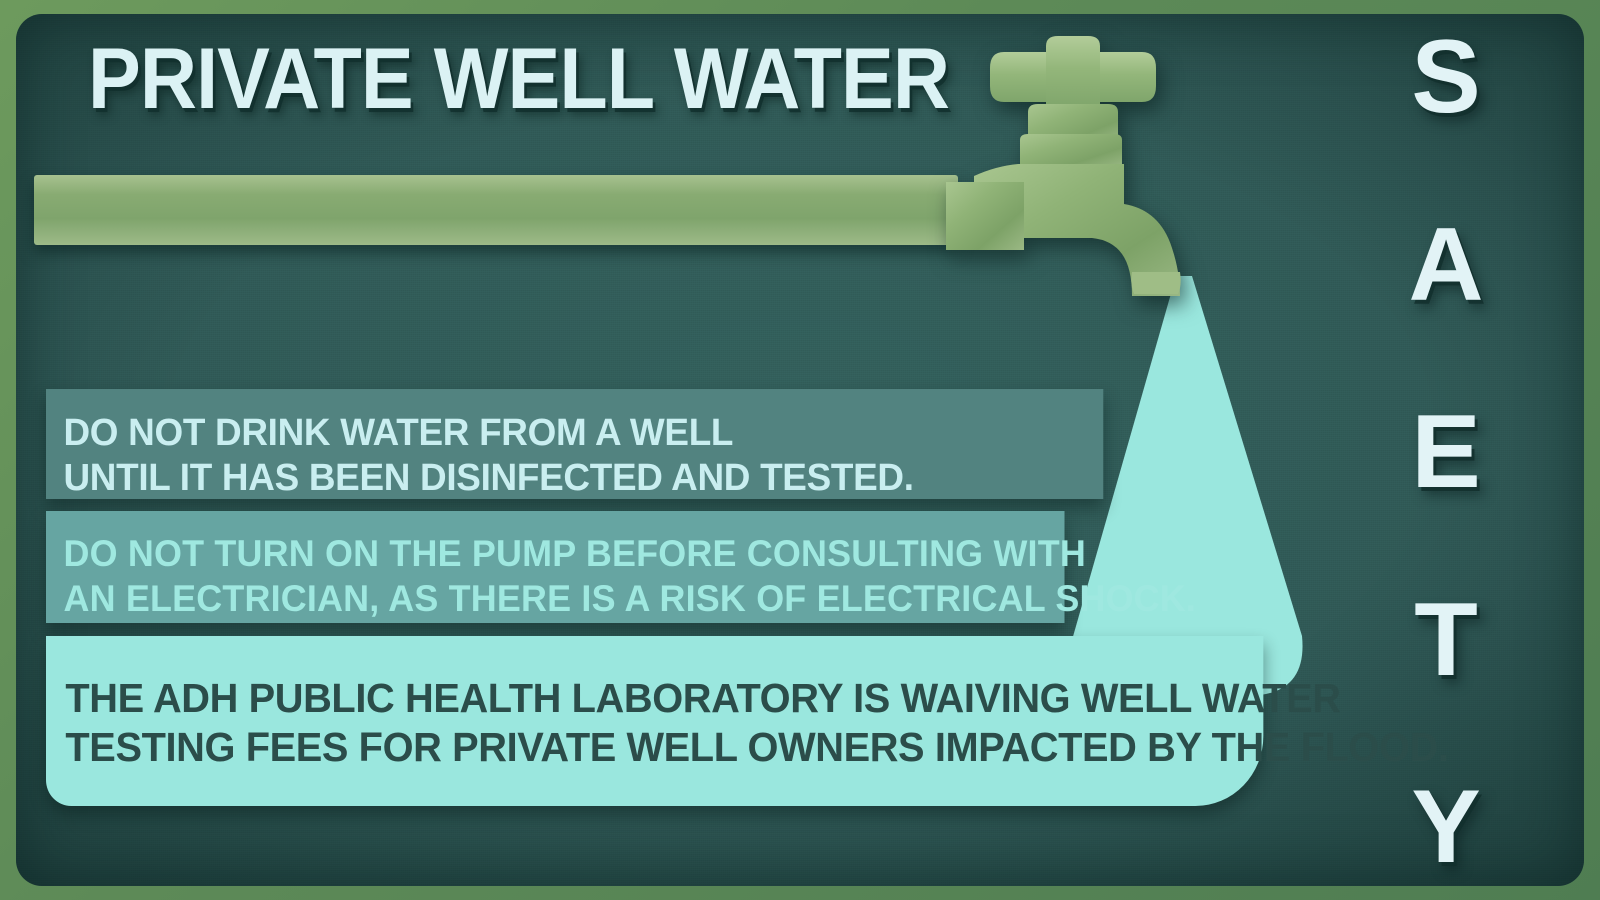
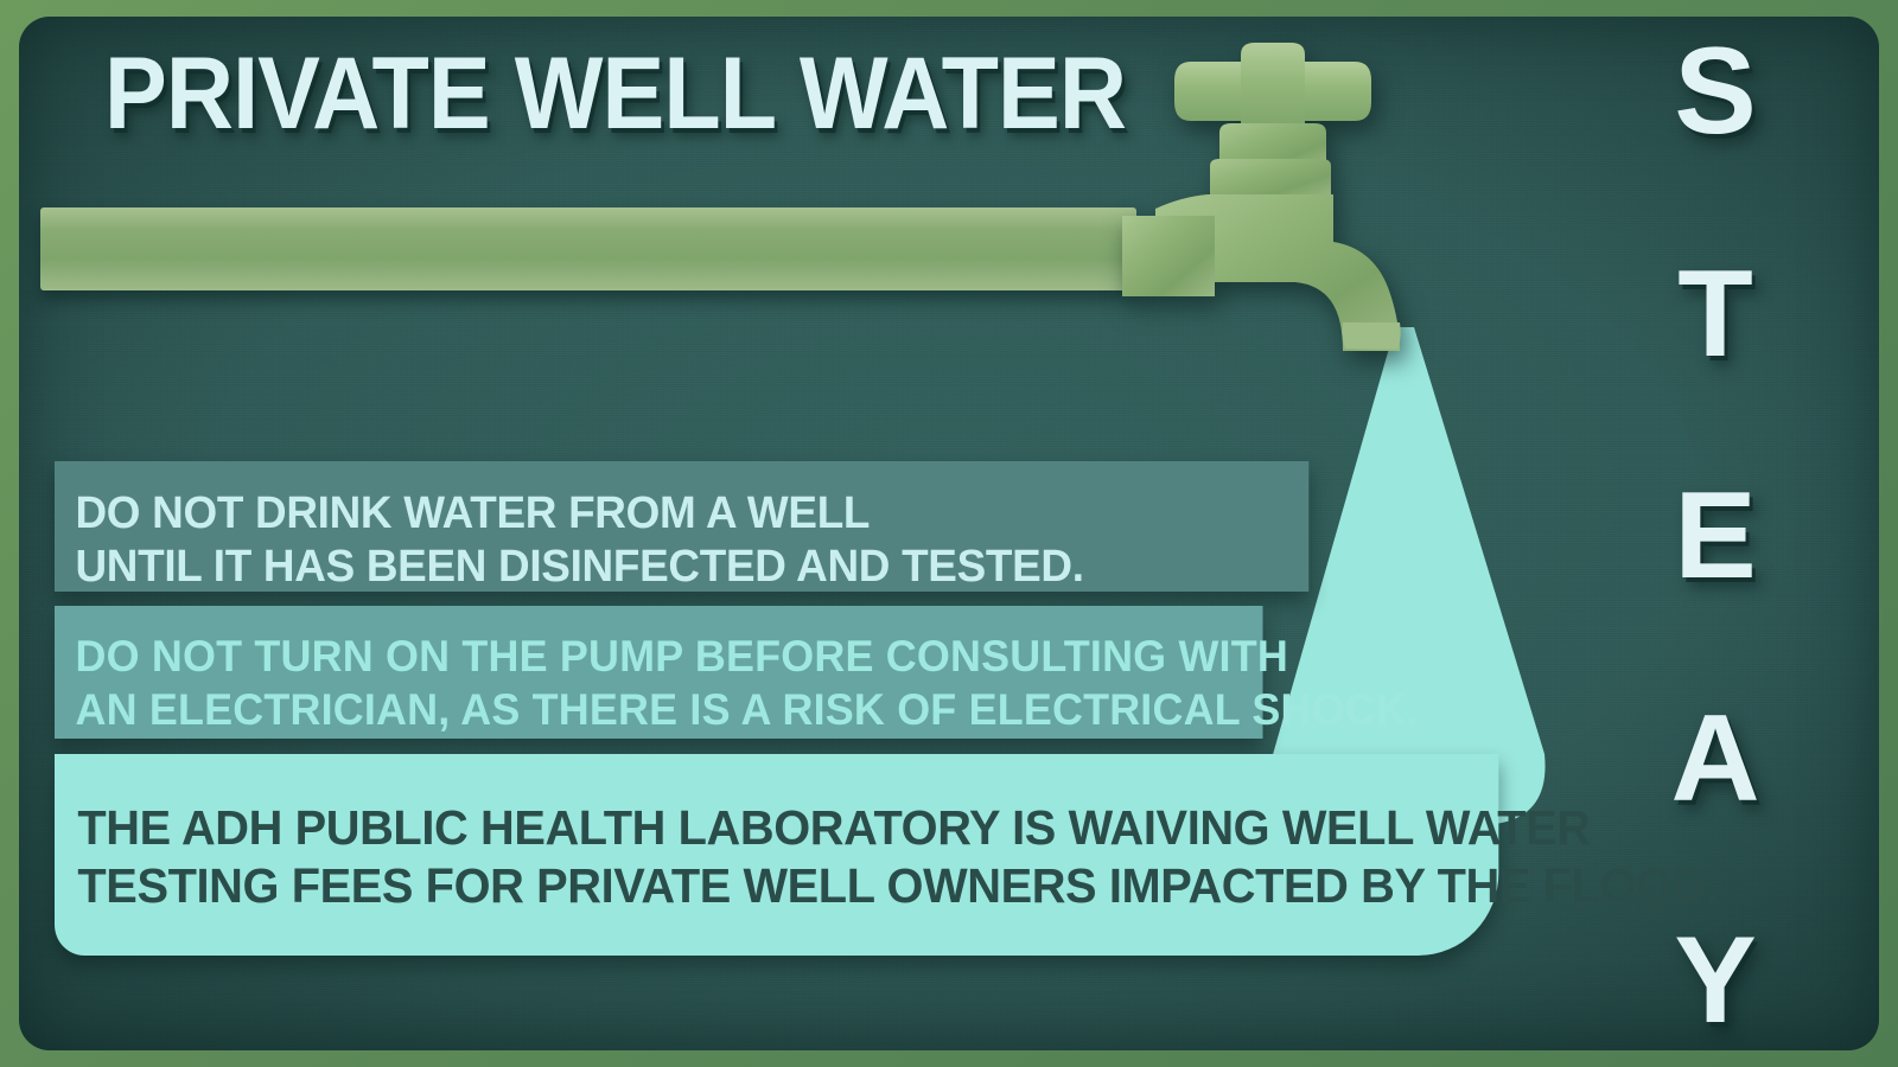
  DO NOT DRINK WATER FROM A WELL
  UNTIL IT HAS BEEN DISINFECTED AND TESTED.
  DO NOT TURN ON THE PUMP BEFORE CONSULTING WITH
  AN ELECTRICIAN, AS THERE IS A RISK OF ELECTRICAL SHOCK.
  THE ADH PUBLIC HEALTH LABORATORY IS WAIVING WELL WATER
  TESTING FEES FOR PRIVATE WELL OWNERS IMPACTED BY THE FLO
  PRIVATE WELL WATER
  S
- A
+ T
  E
- T
+ A
  Y
